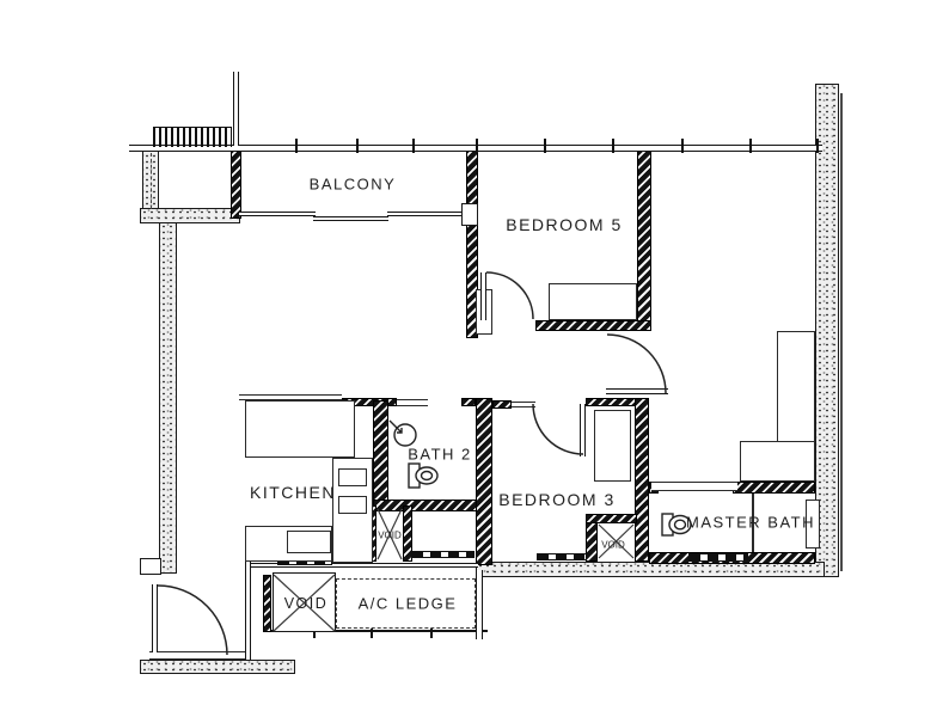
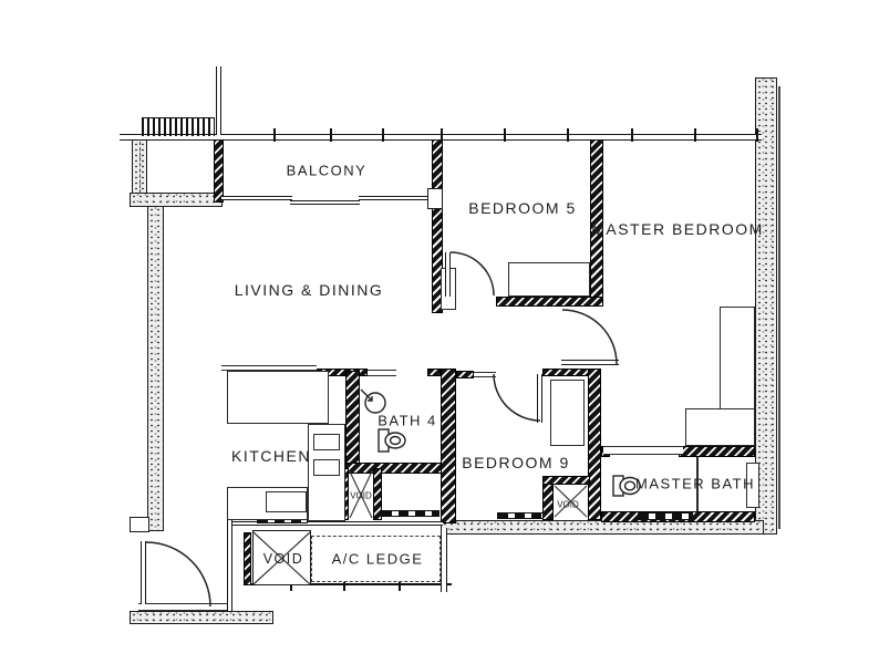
  BALCONY
+ LIVING & DINING
  BEDROOM 5
+ MASTER BEDROOM
  KITCHEN
- BATH 2
+ BATH 4
- BEDROOM 3
+ BEDROOM 9
  MASTER BATH
  VOID
  A/C LEDGE
  VOID
  VOID
